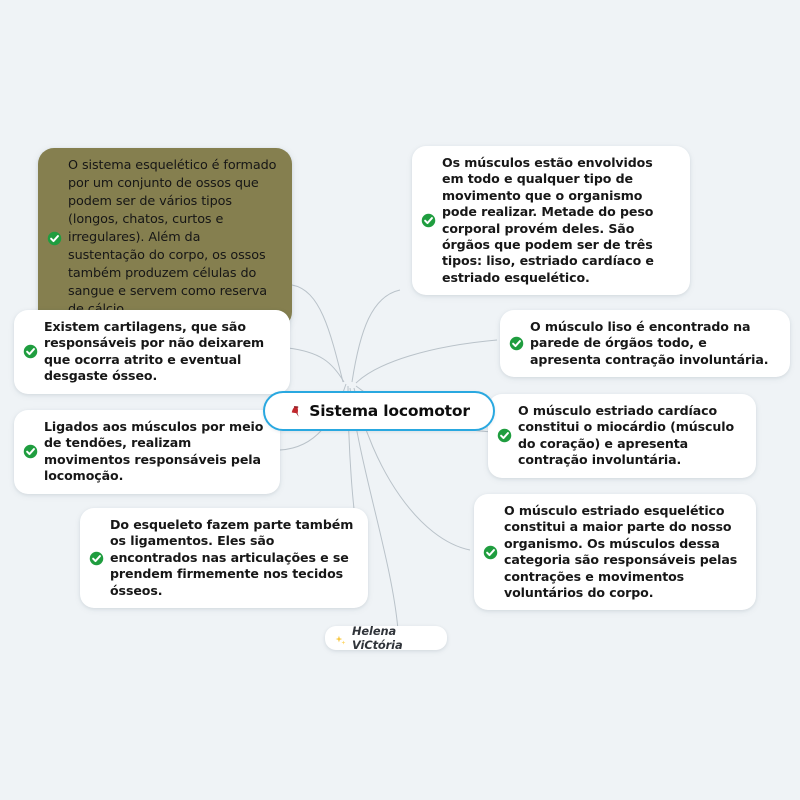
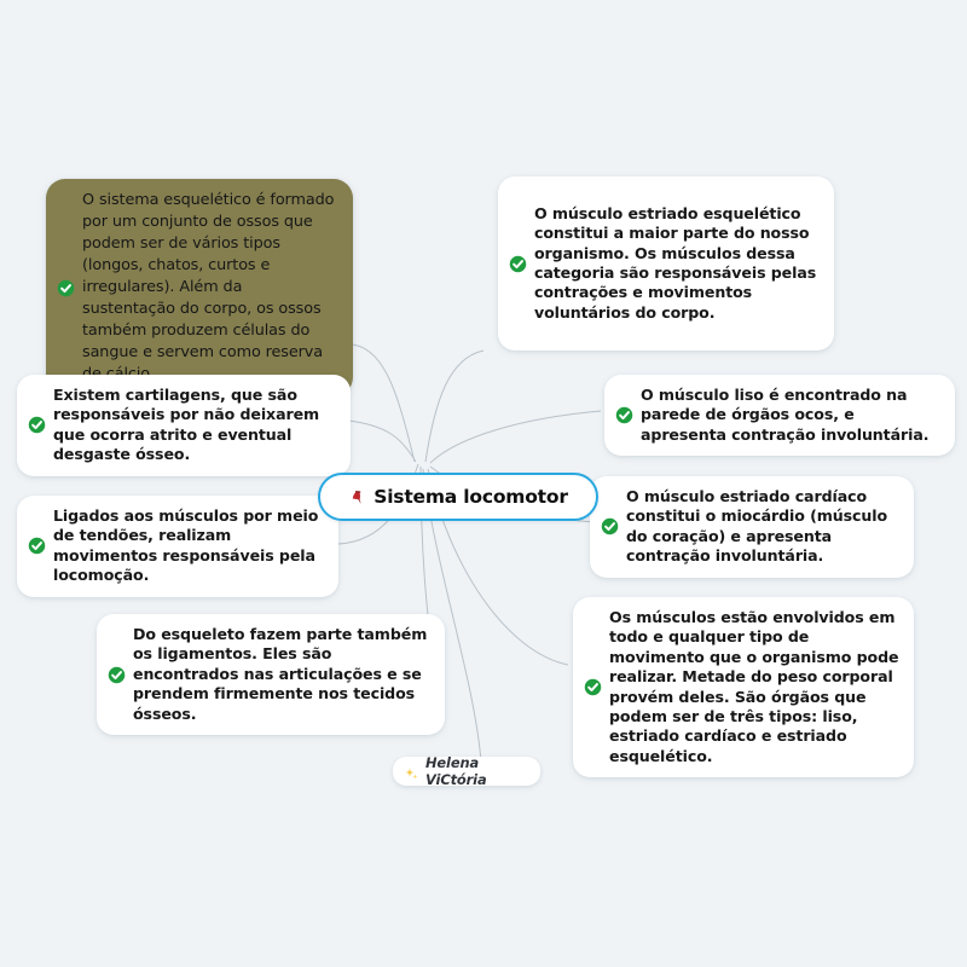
  O sistema esquelético é formado por um conjunto de ossos que podem ser de vários tipos (longos, chatos, curtos e irregulares). Além da sustentação do corpo, os ossos também produzem células do sangue e servem como reserva
- Os músculos estão envolvidos em todo e qualquer tipo de movimento que o organismo pode realizar. Metade do peso corporal provém deles. São órgãos que podem ser de três tipos: liso, estriado cardíaco e estriado esquelético.
+ O músculo estriado esquelético constitui a maior parte do nosso organismo. Os músculos dessa categoria são responsáveis pelas contrações e movimentos voluntários do corpo.
  Existem cartilagens, que são responsáveis por não deixarem que ocorra atrito e eventual desgaste ósseo.
- O músculo liso é encontrado na parede de órgãos todo, e apresenta contração involuntária.
+ O músculo liso é encontrado na parede de órgãos ocos, e apresenta contração involuntária.
  Ligados aos músculos por meio de tendões, realizam movimentos responsáveis pela locomoção.
  O músculo estriado cardíaco constitui o miocárdio (músculo do coração) e apresenta contração involuntária.
  Do esqueleto fazem parte também os ligamentos. Eles são encontrados nas articulações e se prendem firmemente nos tecidos ósseos.
- O músculo estriado esquelético constitui a maior parte do nosso organismo. Os músculos dessa categoria são responsáveis pelas contrações e movimentos voluntários do corpo.
+ Os músculos estão envolvidos em todo e qualquer tipo de movimento que o organismo pode realizar. Metade do peso corporal provém deles. São órgãos que podem ser de três tipos: liso, estriado cardíaco e estriado esquelético.
  Sistema locomotor
  Helena ViCtória
